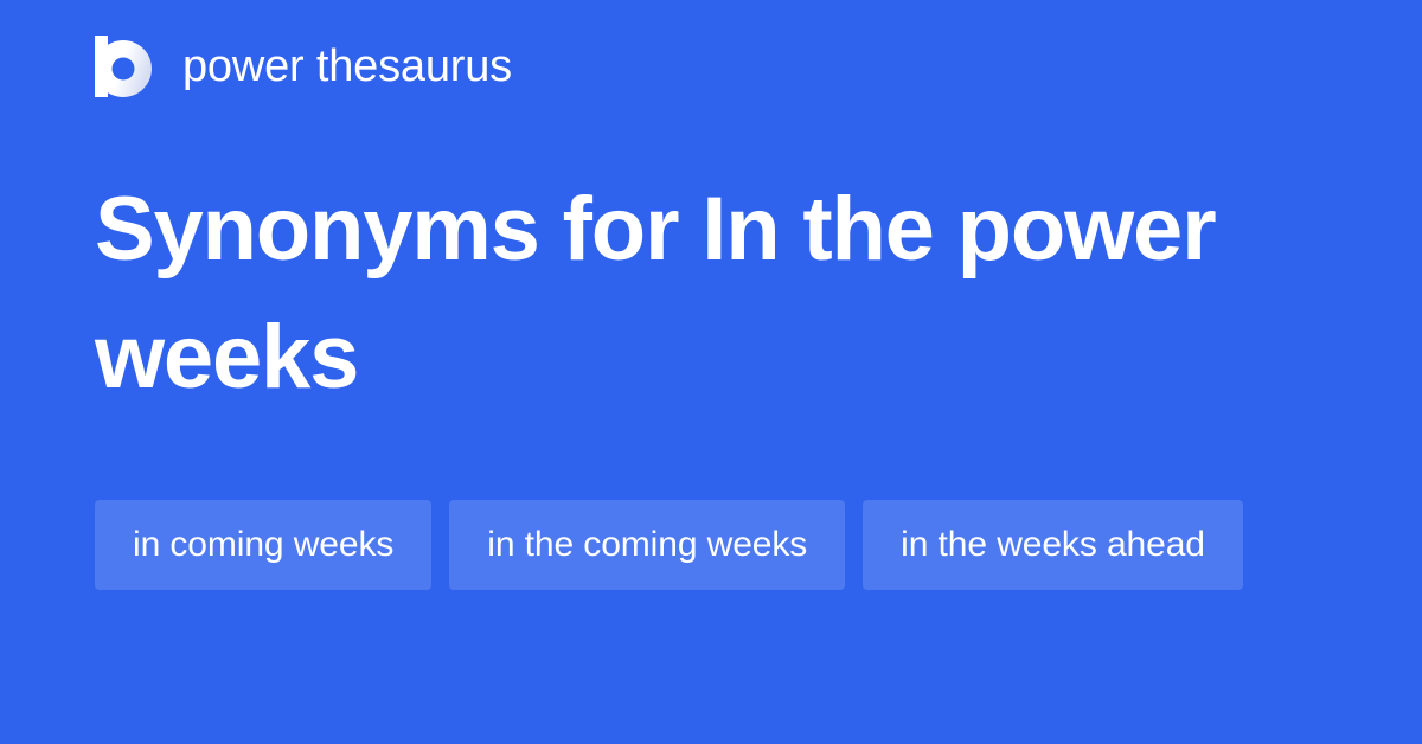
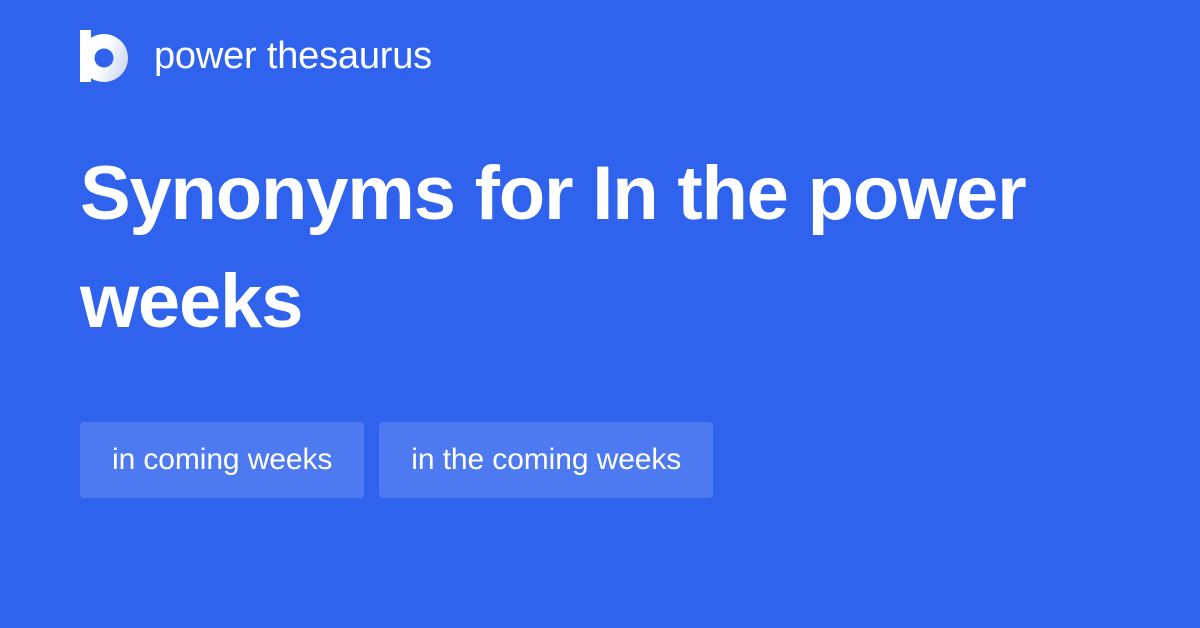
  power thesaurus
  Synonyms for In the power weeks
  in coming weeks
  in the coming weeks
- in the weeks ahead
